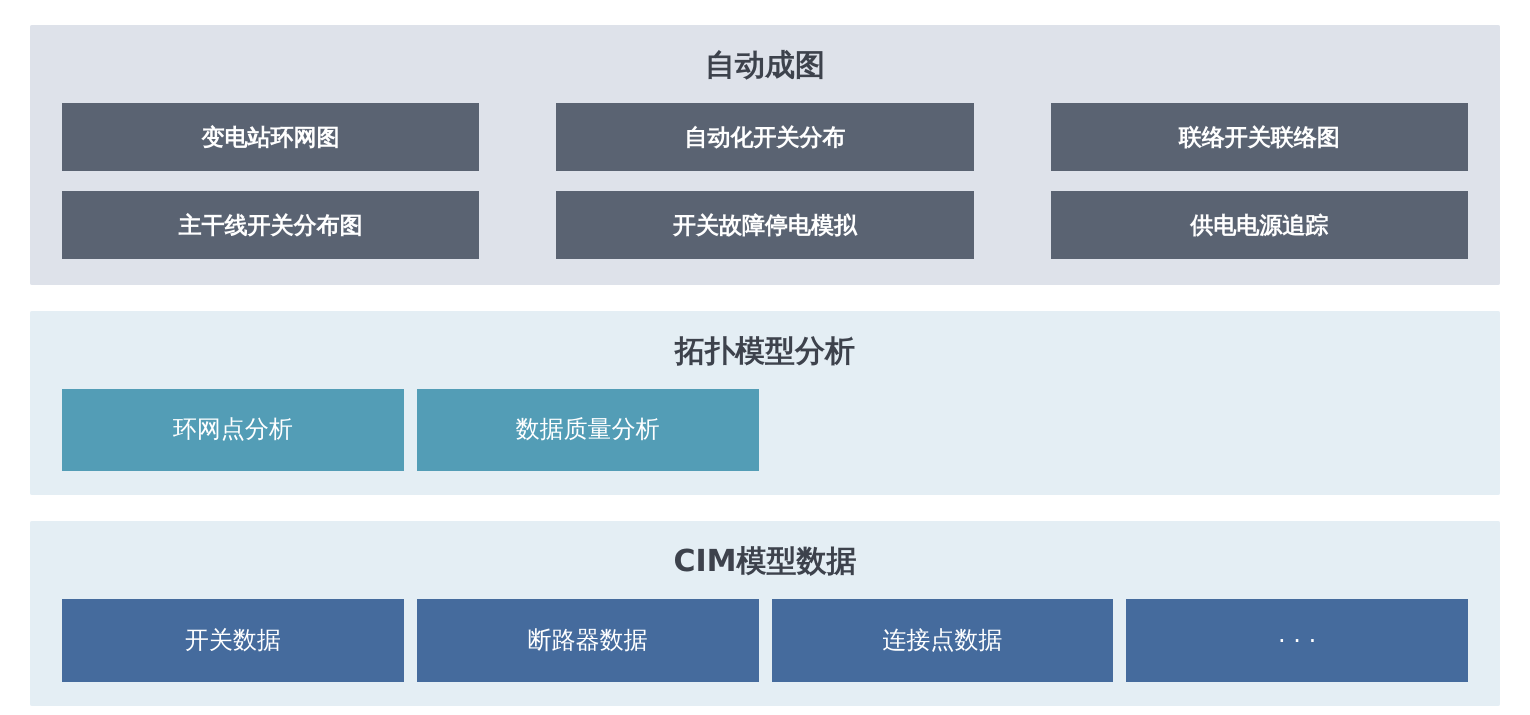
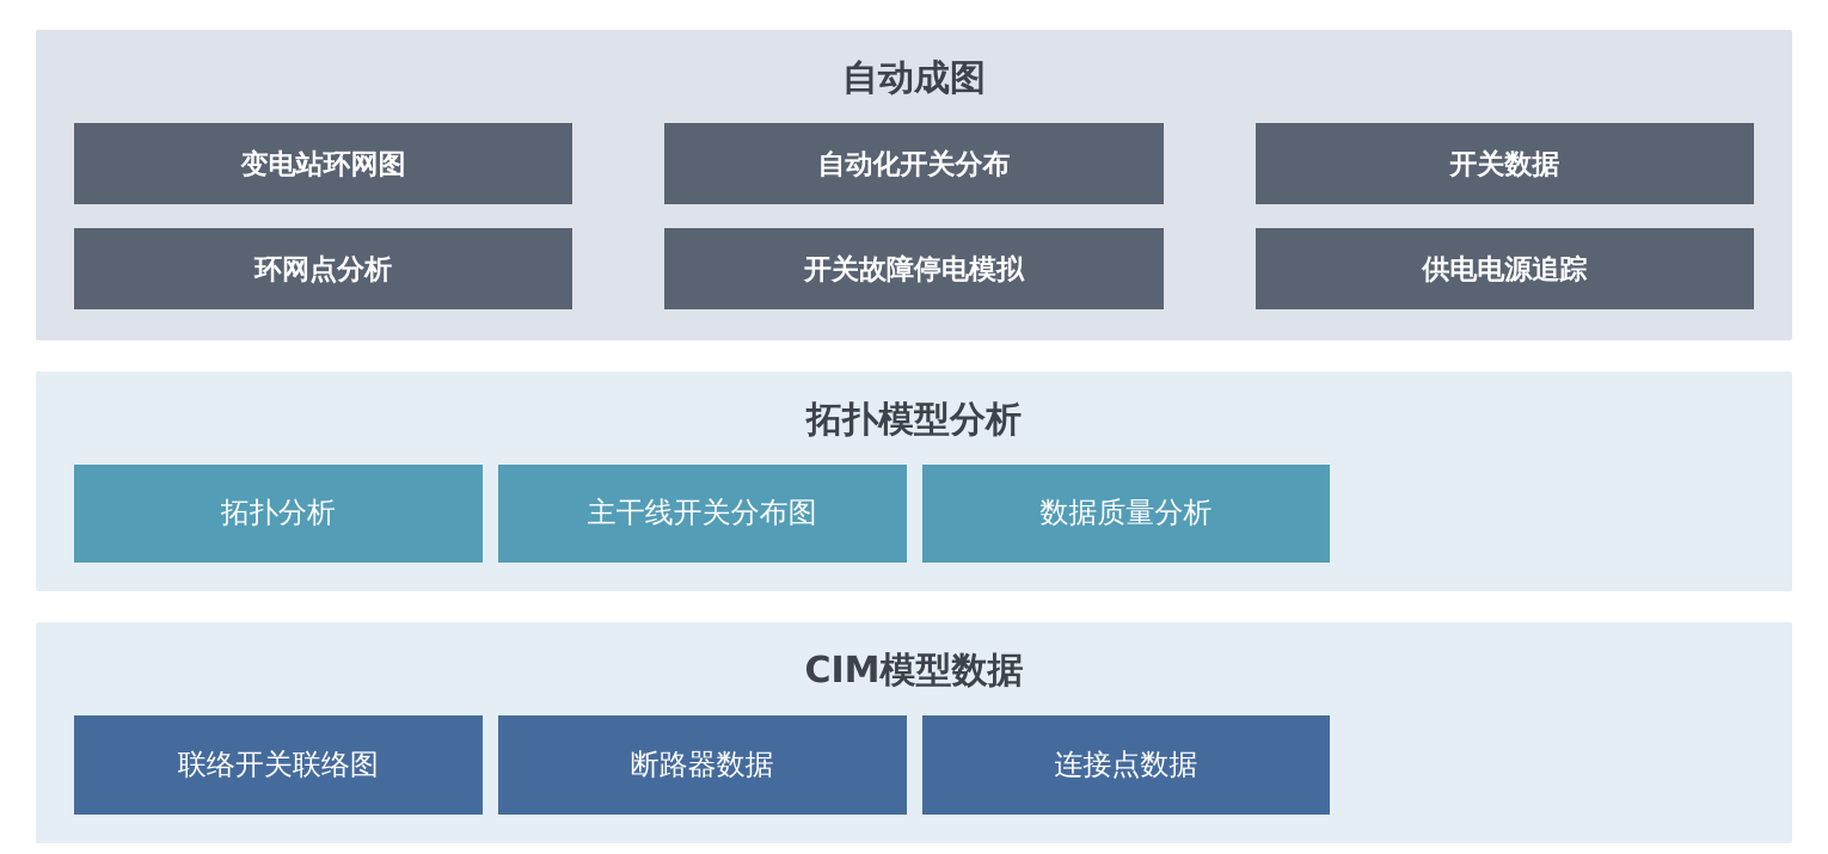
  自动成图
  变电站环网图
  自动化开关分布
- 联络开关联络图
+ 开关数据
- 主干线开关分布图
+ 环网点分析
  开关故障停电模拟
  供电电源追踪
  拓扑模型分析
+ 拓扑分析
- 环网点分析
+ 主干线开关分布图
  数据质量分析
  CIM模型数据
- 开关数据
+ 联络开关联络图
  断路器数据
  连接点数据
- · · ·
